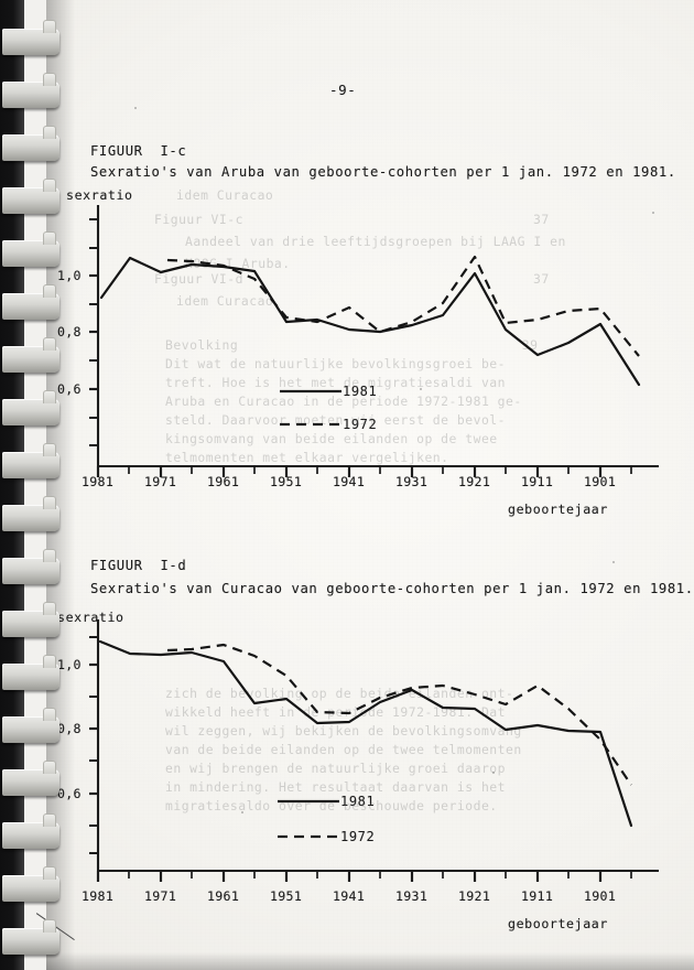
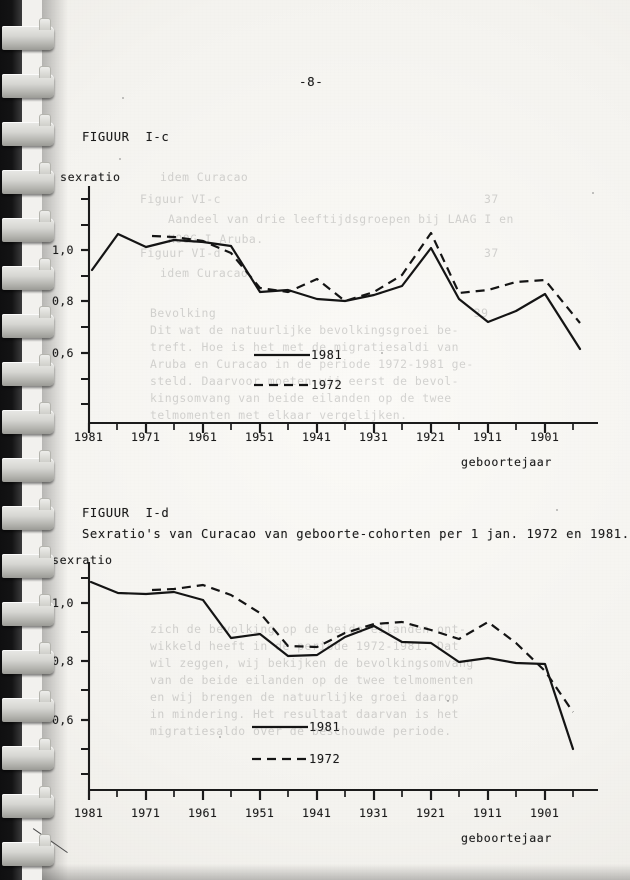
  idem Curacao
  Figuur VI-c
  37
  Aandeel van drie leeftijdsgroepen bij LAAG I en
  HOG I Aruba.
  Figuur VI-d
  37
  idem Curacao
  Bevolking9
  Dit wat de natuurlijke bevolkingsgroei be-
  treft. Hoe is het met de migratiesaldi van
  Aruba en Curacao in de periode 1972-1981 ge-
  steld. Daarvoor moeten wij eerst de bevol-
  kingsomvang van beide eilanden op de twee
  telmomenten met elkaar vergelijken.
  zich de bevolking op de beid eilande ont-
  wikkeld heeft in deeide 1972-1981. Dat
  wil zeggen, wij bekijken de bevolkingsomvang
  van de beide eilanden op de twee telmomenten
  en wij brengen de natuurlijke groei daarop
  in mindering. Het resultaat daarvan is het
  migratiesaldo over de beschouwde periode.
- -9-
+ -8-
  FIGUUR I-c
- Sexratio's van Aruba van geboorte-cohorten per 1 jan. 1972 en 1981.
  sexratio
  1,0
  0,8
  0,6
  1981
  1971
  1961
  1951
  1941
  1931
  1921
  1911
  1901
  geboortejaar
  1981
  1972
  FIGUUR I-d
  Sexratio's van Curacao van geboorte-cohorten per 1 jan. 1972 en 1981.
  sexratio
  1,0
  0,8
  0,6
  1981
  1971
  1961
  1951
  1941
  1931
  1921
  1911
  1901
  geboortejaar
  1981
  1972
